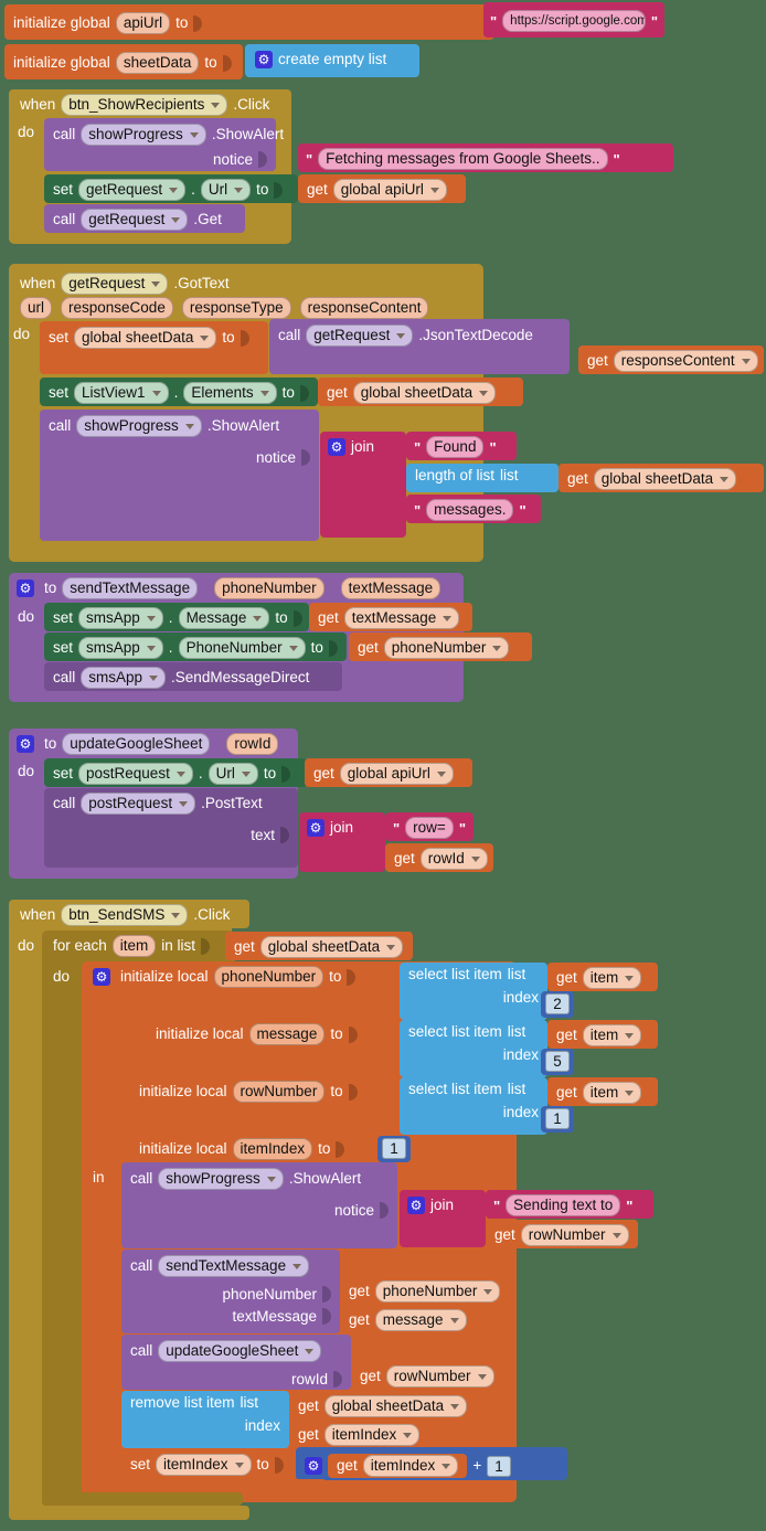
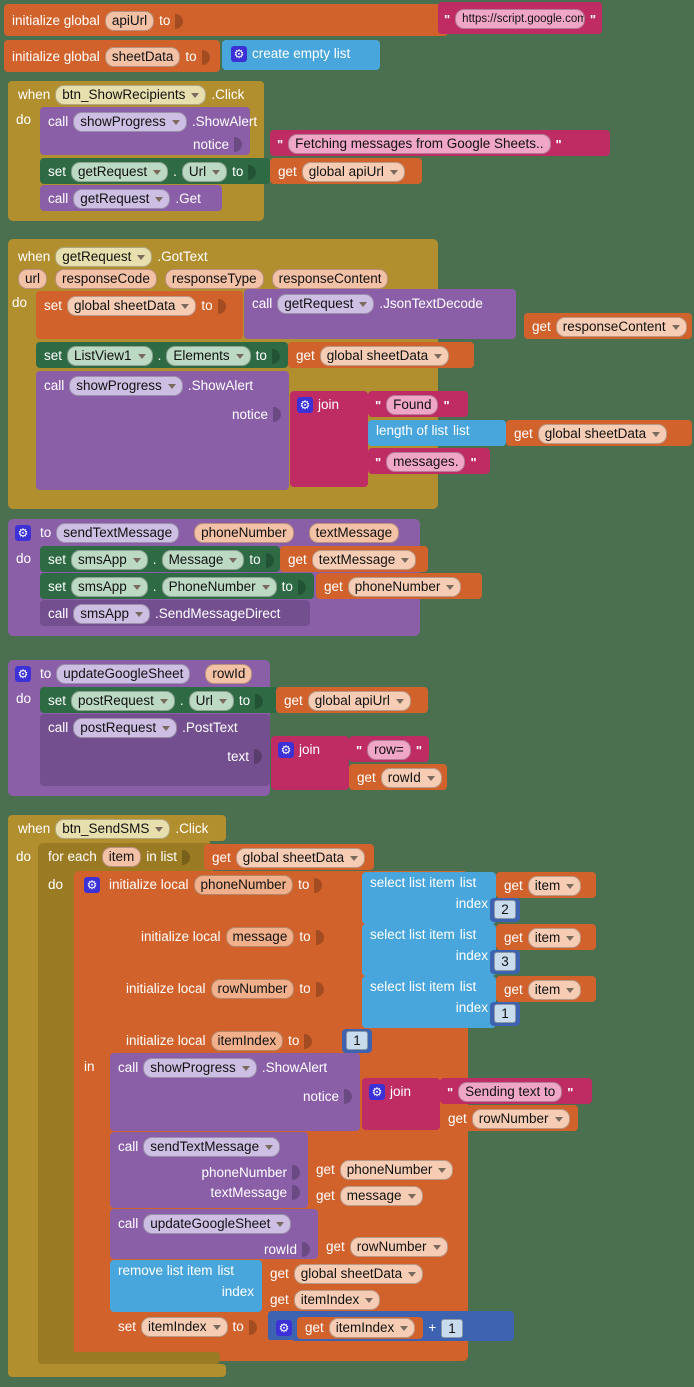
  initialize global
  apiUrl
  to
  "
  "
  initialize global
  sheetData
  to
  create empty list
  when
  btn_ShowRecipients
  .Click
  do
  call
  showProgress
  .ShowAlert
  notice
  "
  Fetching messages from Google Sheets..
  "
  set
  getRequest
  .
  Url
  to
  get
  global apiUrl
  call
  getRequest
  .Get
  when
  getRequest
  .GotText
  url
  responseCode
  responseType
  responseContent
  do
  set
  global sheetData
  to
  call
  getRequest
  .JsonTextDecode
  get
  responseContent
  set
  ListView1
  .
  Elements
  to
  get
  global sheetData
  call
  showProgress
  .ShowAlert
  notice
  join
  "
  Found
  "
  length of list
  list
  get
  global sheetData
  "
  messages.
  "
  to
  sendTextMessage
  phoneNumber
  textMessage
  do
  set
  smsApp
  .
  Message
  to
  get
  textMessage
  set
  smsApp
  .
  PhoneNumber
  to
  get
  phoneNumber
  call
  smsApp
  .SendMessageDirect
  to
  updateGoogleSheet
  rowId
  do
  set
  postRequest
  .
  Url
  to
  get
  global apiUrl
  call
  postRequest
  .PostText
  text
  join
  "
  row=
  "
  get
  rowId
  when
  btn_SendSMS
  .Click
  do
  for each
  item
  in list
  get
  global sheetData
  do
  initialize local
  phoneNumber
  to
  select list item
  list
  index
  get
  item
  2
  initialize local
  message
  to
  select list item
  list
  index
  get
  item
- 5
+ 3
  initialize local
  rowNumber
  to
  select list item
  list
  index
  get
  item
  1
  initialize local
  itemIndex
  to
  1
  in
  call
  showProgress
  .ShowAlert
  notice
  join
  "
  Sending text to
  "
  get
  rowNumber
  call
  sendTextMessage
  phoneNumber
  textMessage
  get
  phoneNumber
  get
  message
  call
  updateGoogleSheet
  rowId
  get
  rowNumber
  remove list item
  list
  index
  get
  global sheetData
  get
  itemIndex
  set
  itemIndex
  to
  get
  itemIndex
  +
  1
